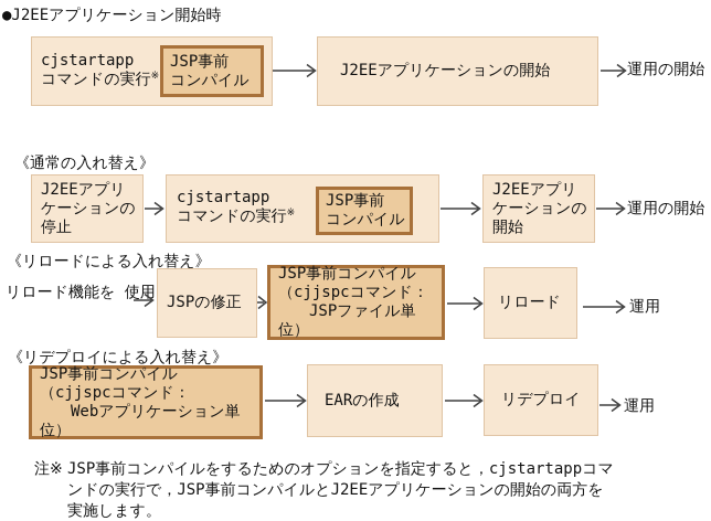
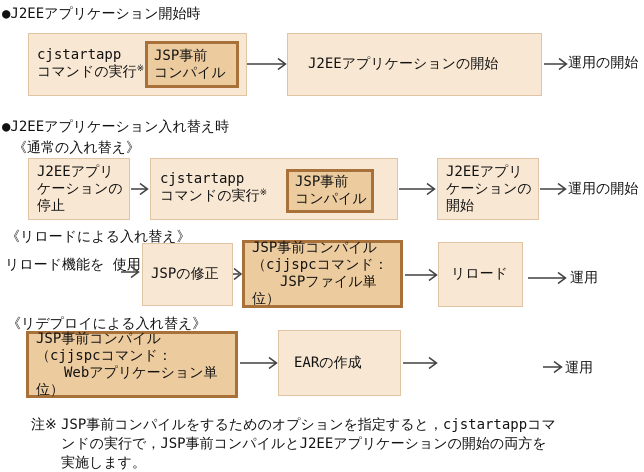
  ●J2EEアプリケーション開始時
  cjstartapp
  コマンドの実行※
  JSP事前
  コンパイル
  J2EEアプリケーションの開始
  運用の開始
+ ●J2EEアプリケーション入れ替え時
  《通常の入れ替え》
  J2EEアプリ
  ケーションの
  停止
  cjstartapp
  コマンドの実行※
  JSP事前
  コンパイル
  J2EEアプリ
  ケーションの
  開始
  運用の開始
  《リロードによる入れ替え》
  JSPの修正
  JSP事前コンパイル
  （cjjspcコマンド：
  JSPファイル単位）
  リロード
  運用
  《リデプロイによる入れ替え》
  JSP事前コンパイル
  （cjjspcコマンド：
  Webアプリケーション単位）
  EARの作成
- リデプロイ
  運用
  注※
  JSP事前コンパイルをするためのオプションを指定すると，cjstartappコマ
  ンドの実行で，JSP事前コンパイルとJ2EEアプリケーションの開始の両方を
  実施します。
